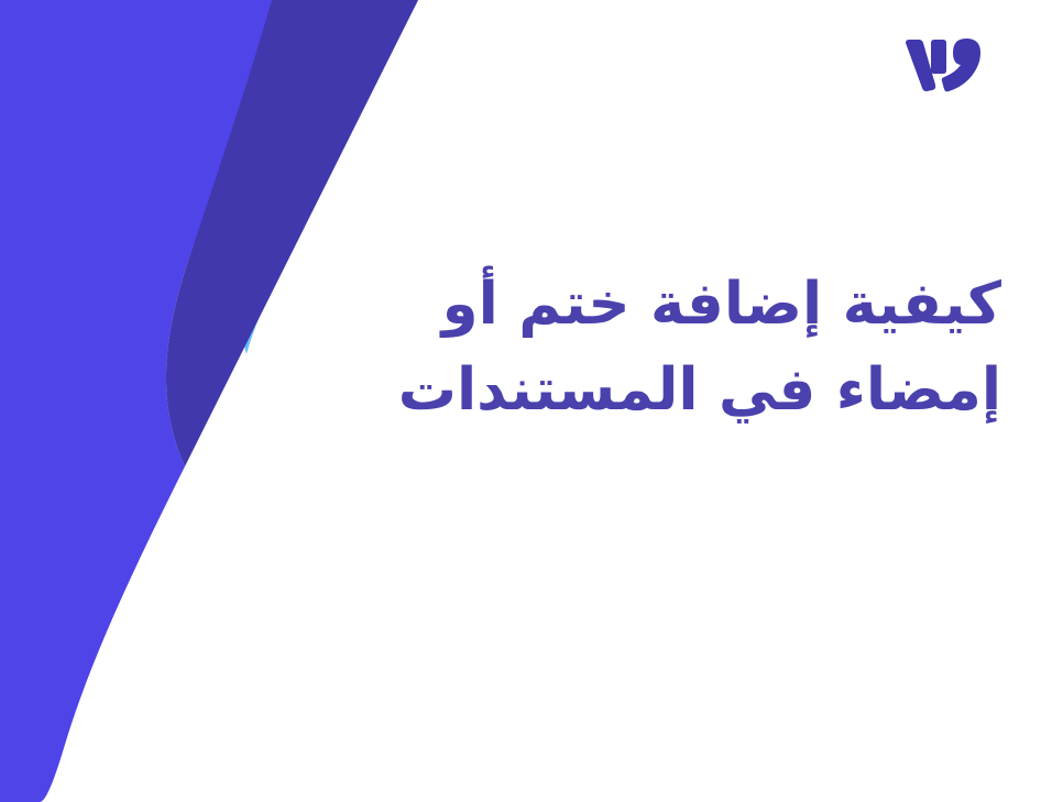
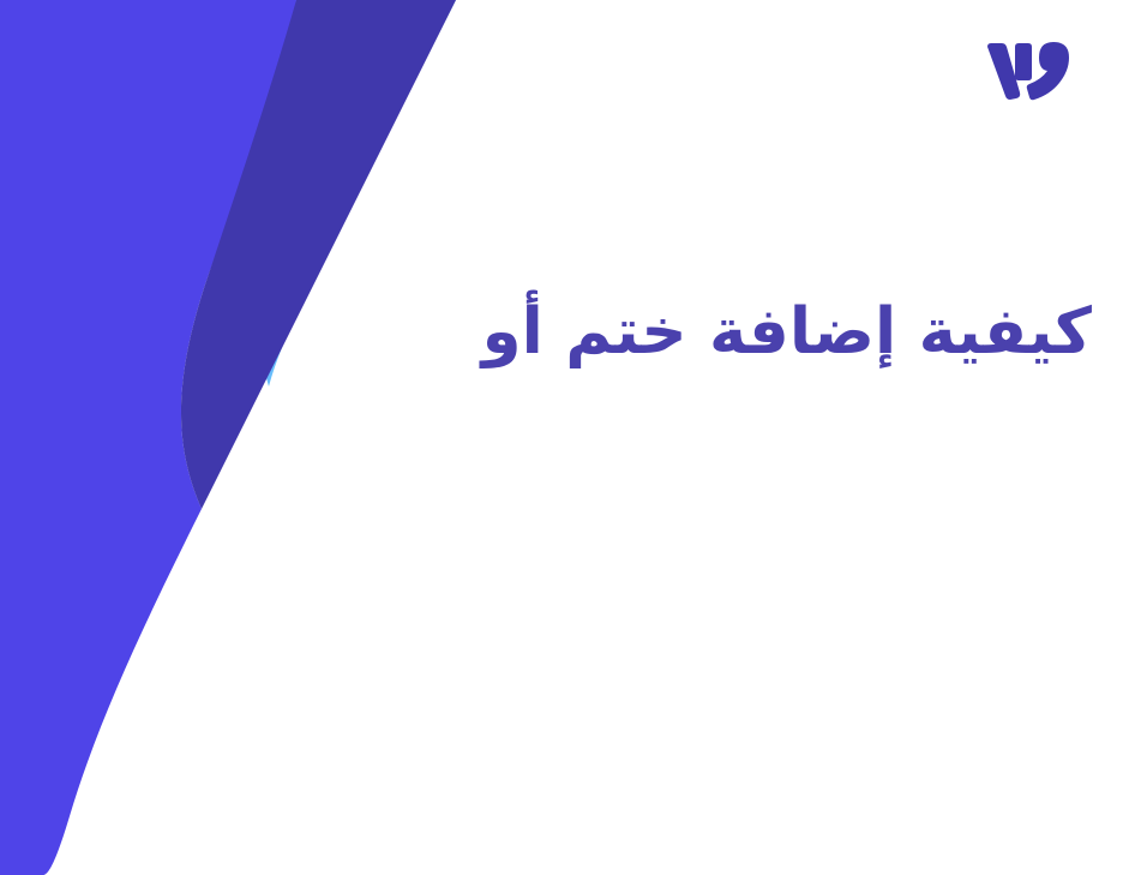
  كيفية إضافة ختم أو
- إمضاء في المستندات
